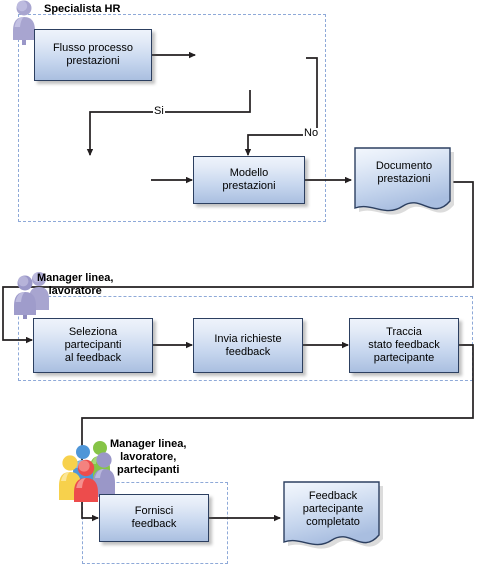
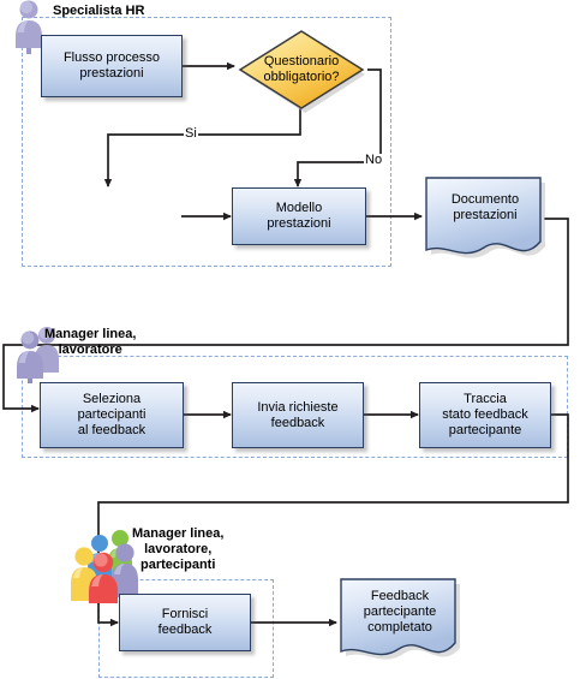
  Si
  No
  Specialista HR
  Flusso processo
  prestazioni
+ Questionario
+ obbligatorio?
  Modello
  prestazioni
  Documento
  prestazioni
  Manager linea,
  lavoratore
  Seleziona
  partecipanti
  al feedback
  Invia richieste
  feedback
  Traccia
  stato feedback
  partecipante
  Manager linea,
  lavoratore,
  partecipanti
  Fornisci
  feedback
  Feedback
  partecipante
  completato
